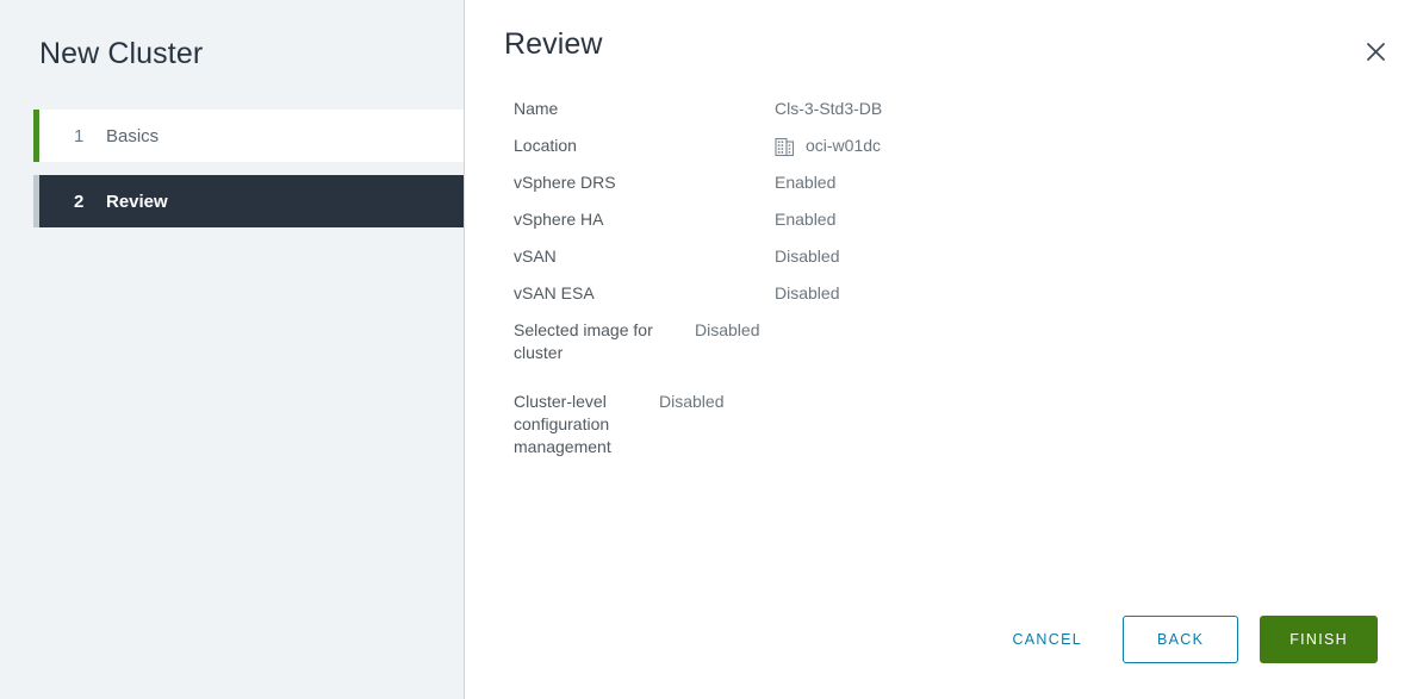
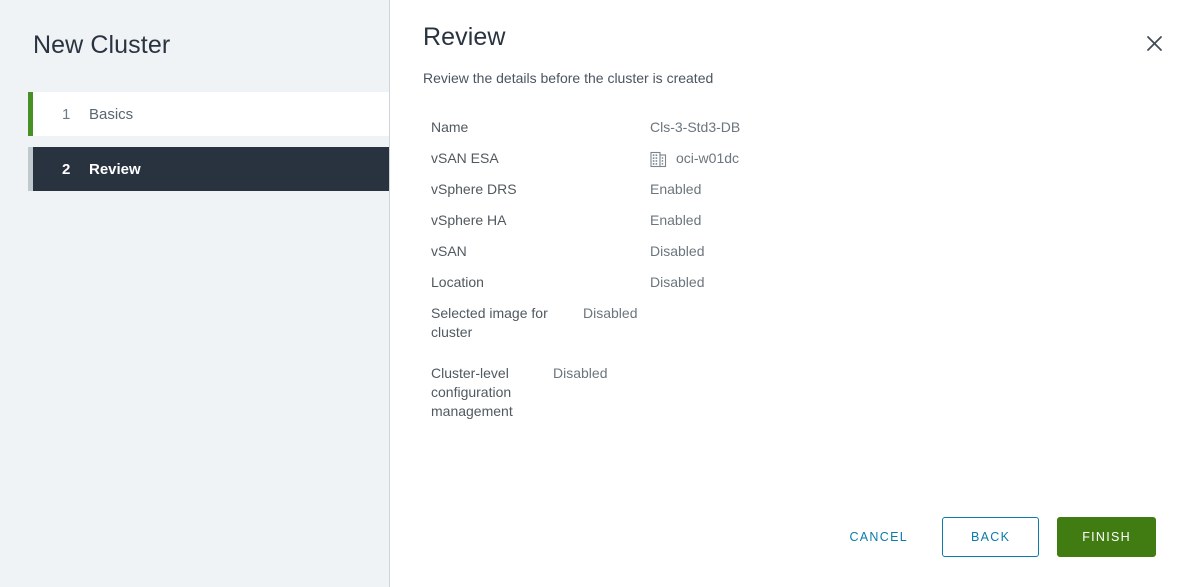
  New Cluster
  1
  Basics
  2
  Review
  Review
+ Review the details before the cluster is created
  Name
  Cls-3-Std3-DB
- Location
+ vSAN ESA
  oci-w01dc
  vSphere DRS
  Enabled
  vSphere HA
  Enabled
  vSAN
  Disabled
- vSAN ESA
+ Location
  Disabled
  Selected image for cluster
  Disabled
  Cluster-level configuration management
  Disabled
  CANCEL
  BACK
  FINISH
